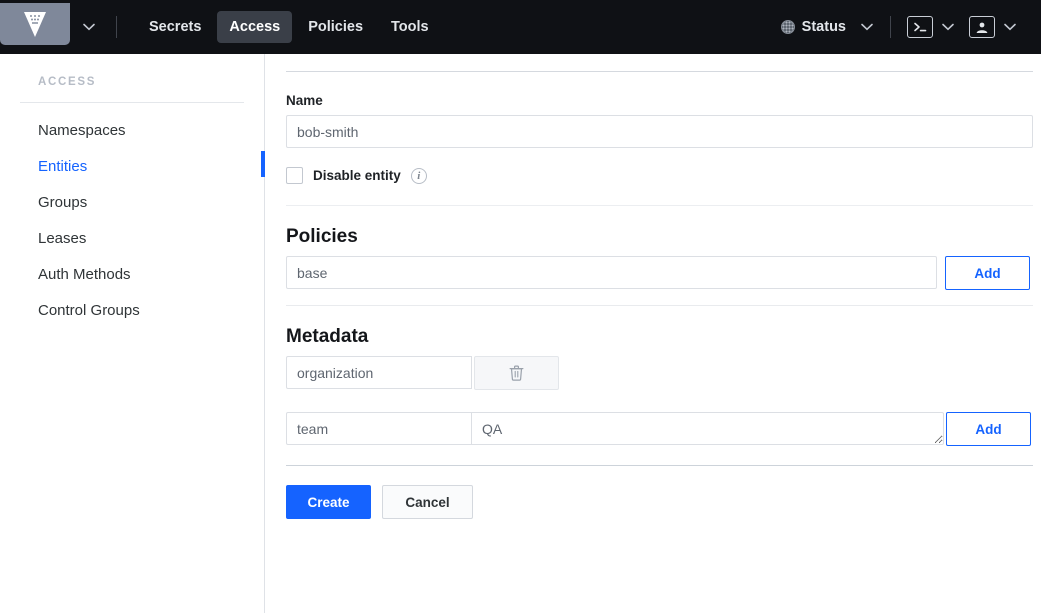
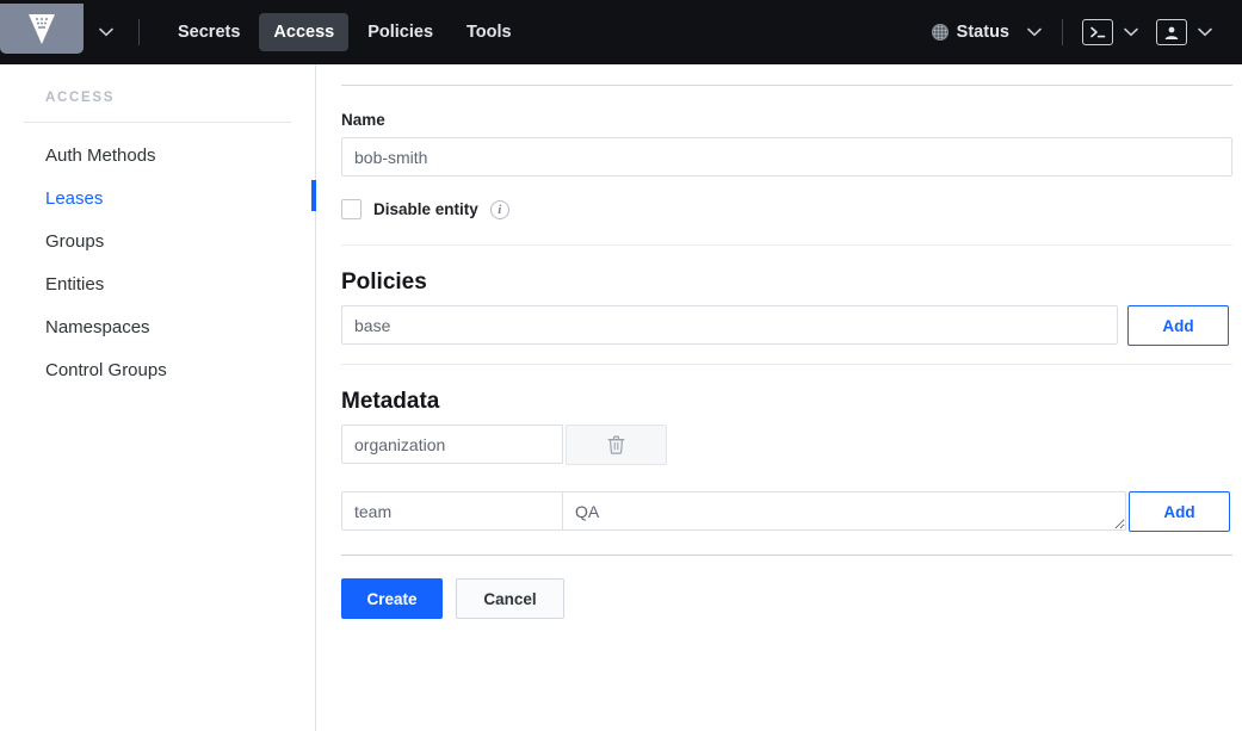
  Secrets
  Access
  Policies
  Tools
  Status
  ACCESS
- Namespaces
+ Auth Methods
- Entities
+ Leases
  Groups
- Leases
+ Entities
- Auth Methods
+ Namespaces
  Control Groups
  Name
  bob-smith
  Disable entity
  i
  Policies
  base
  Add
  Metadata
  organization
  team
  QA
  Add
  Create
  Cancel
